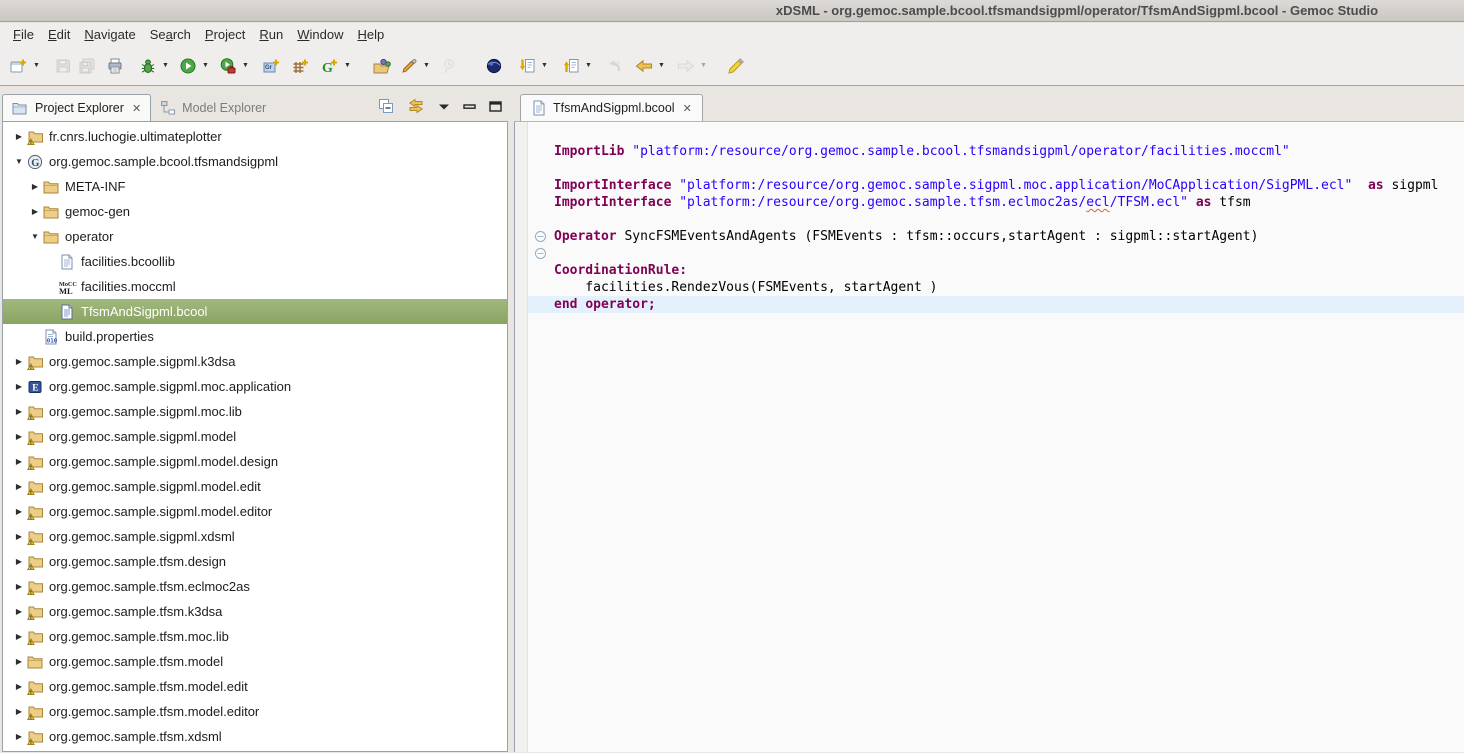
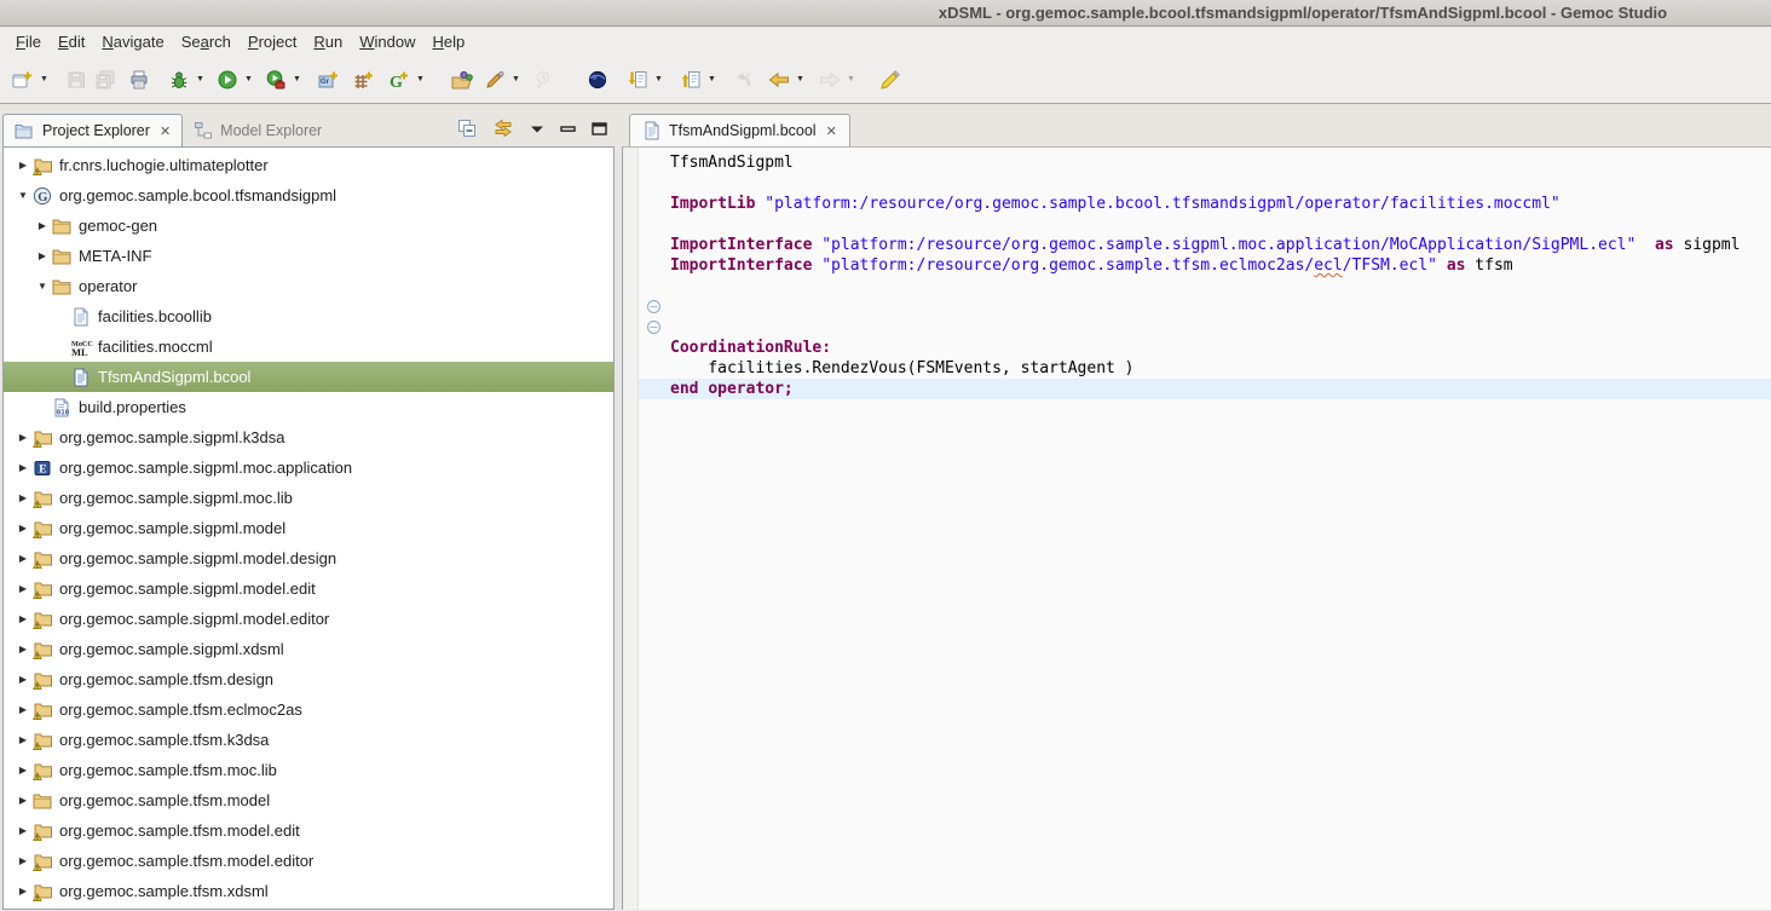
  xDSML - org.gemoc.sample.bcool.tfsmandsigpml/operator/TfsmAndSigpml.bcool - Gemoc Studio
  File
  Edit
  Navigate
  Search
  Project
  Run
  Window
  Help
  G
  Project Explorer
  ✕
  Model Explorer
  ▶
  fr.cnrs.luchogie.ultimateplotter
  ▼
  G
  org.gemoc.sample.bcool.tfsmandsigpml
  ▶
- META-INF
+ gemoc-gen
  ▶
- gemoc-gen
+ META-INF
  ▼
  operator
  facilities.bcoollib
  ML
  facilities.moccml
  TfsmAndSigpml.bcool
  build.properties
  ▶
  org.gemoc.sample.sigpml.k3dsa
  ▶
  E
  org.gemoc.sample.sigpml.moc.application
  ▶
  org.gemoc.sample.sigpml.moc.lib
  ▶
  org.gemoc.sample.sigpml.model
  ▶
  org.gemoc.sample.sigpml.model.design
  ▶
  org.gemoc.sample.sigpml.model.edit
  ▶
  org.gemoc.sample.sigpml.model.editor
  ▶
  org.gemoc.sample.sigpml.xdsml
  ▶
  org.gemoc.sample.tfsm.design
  ▶
  org.gemoc.sample.tfsm.eclmoc2as
  ▶
  org.gemoc.sample.tfsm.k3dsa
  ▶
  org.gemoc.sample.tfsm.moc.lib
  ▶
  org.gemoc.sample.tfsm.model
  ▶
  org.gemoc.sample.tfsm.model.edit
  ▶
  org.gemoc.sample.tfsm.model.editor
  ▶
  org.gemoc.sample.tfsm.xdsml
  TfsmAndSigpml.bcool
  ✕
+ TfsmAndSigpml
  ImportLib "platform:/resource/org.gemoc.sample.bcool.tfsmandsigpml/operator/facilities.moccml"
  ImportInterface "platform:/resource/org.gemoc.sample.sigpml.moc.application/MoCApplication/SigPML.ecl" as sigpml
  ImportInterface "platform:/resource/org.gemoc.sample.tfsm.eclmoc2as/ecl/TFSM.ecl" as tfsm
  –
- Operator SyncFSMEventsAndAgents (FSMEvents : tfsm::occurs,startAgent : sigpml::startAgent)
  –
  CoordinationRule:
  facilities.RendezVous(FSMEvents, startAgent )
  end operator;
